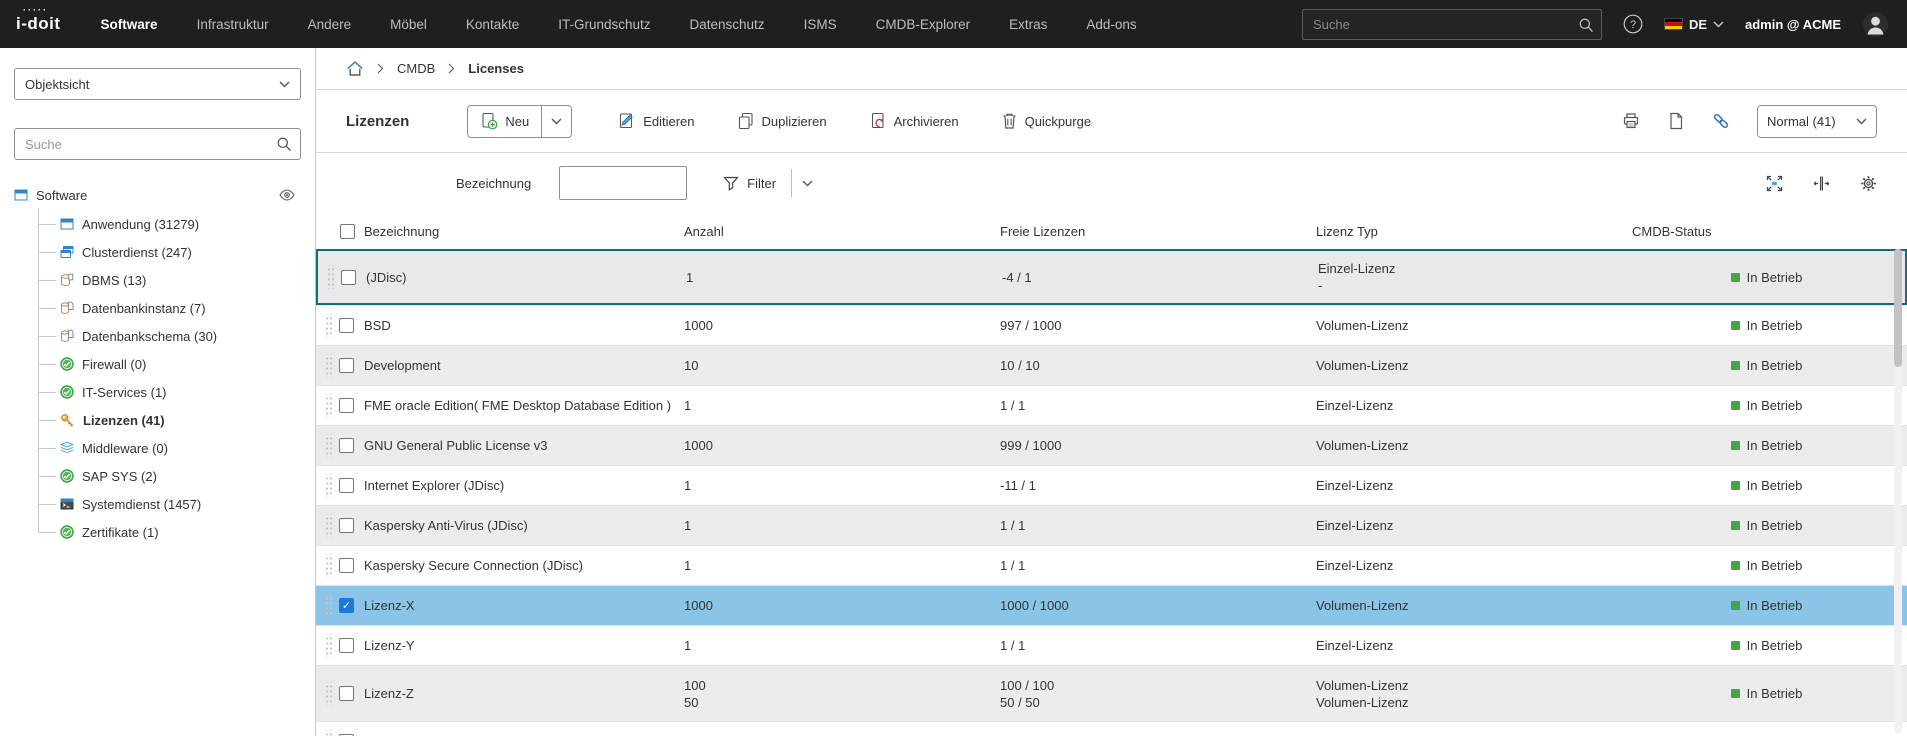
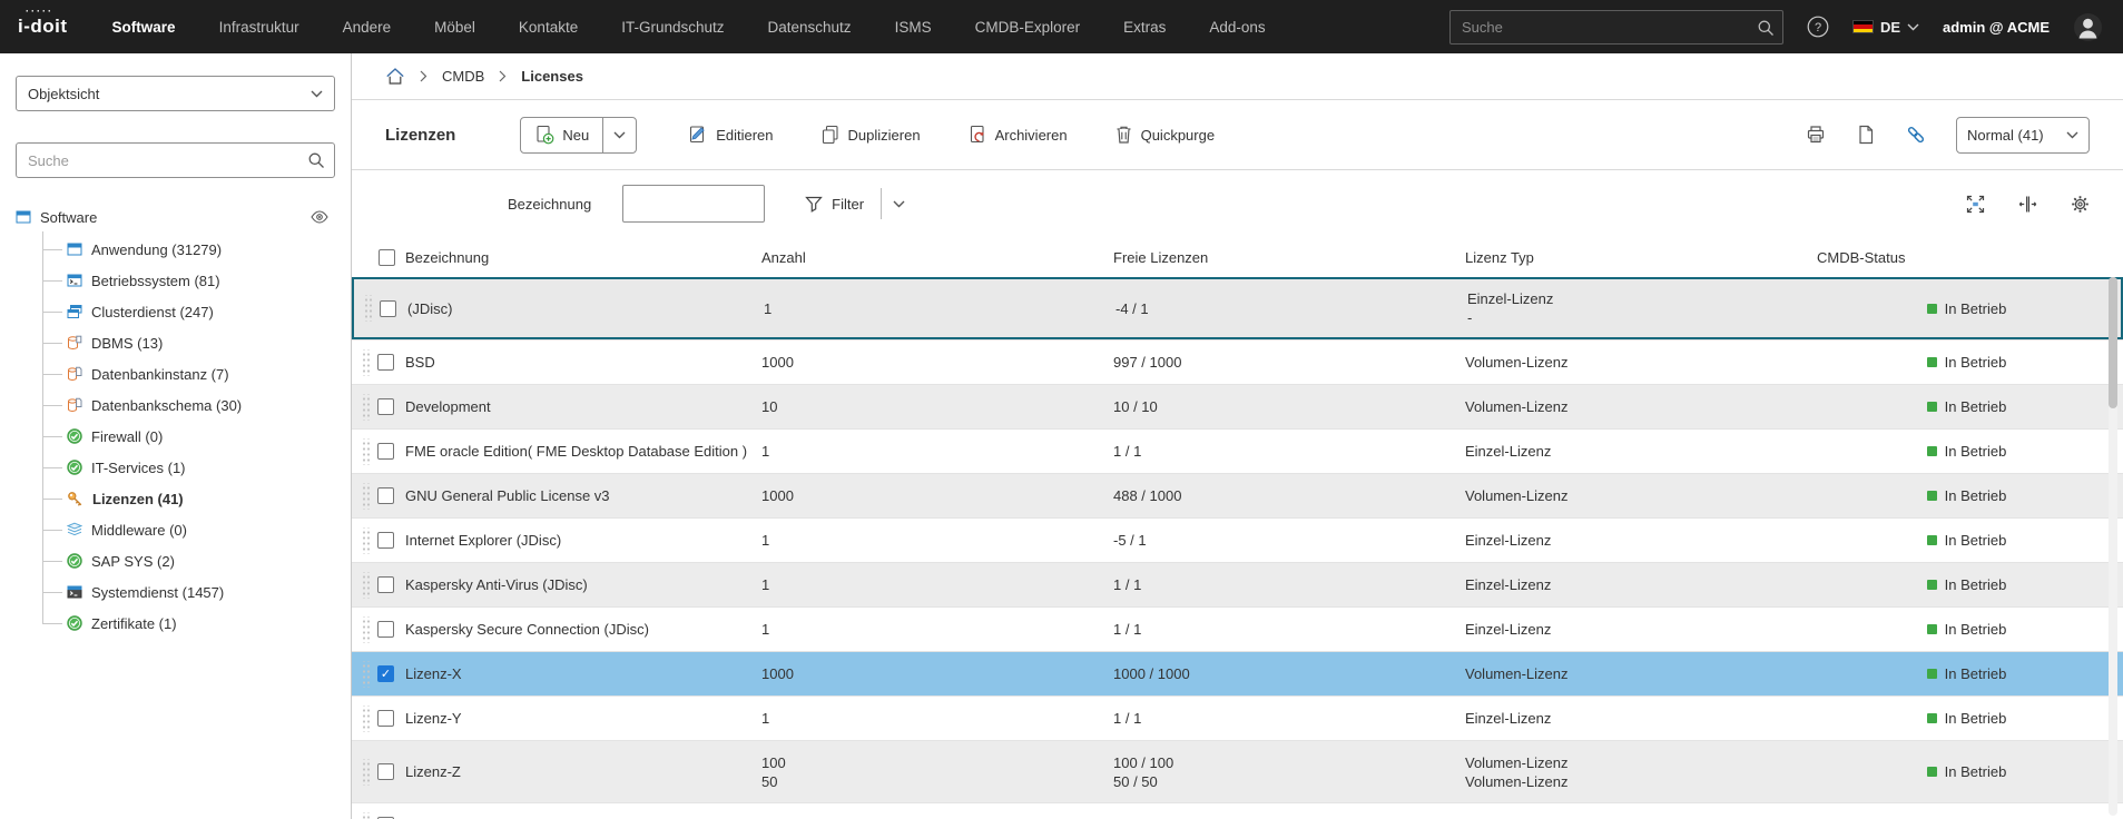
  i-doit
  Software
  Infrastruktur
  Andere
  Möbel
  Kontakte
  IT-Grundschutz
  Datenschutz
  ISMS
  CMDB-Explorer
  Extras
  Add-ons
  Suche
  ?
  DE
  admin @ ACME
  Objektsicht
  Suche
  Software
  Anwendung (31279)
+ Betriebssystem (81)
  Clusterdienst (247)
  DBMS (13)
  Datenbankinstanz (7)
  Datenbankschema (30)
  Firewall (0)
  IT-Services (1)
  Lizenzen (41)
  Middleware (0)
  SAP SYS (2)
  Systemdienst (1457)
  Zertifikate (1)
  CMDB
  Licenses
  Lizenzen
  Neu
  Editieren
  Duplizieren
  Archivieren
  Quickpurge
  Normal (41)
  Bezeichnung
  Filter
  Bezeichnung
  Anzahl
  Freie Lizenzen
  Lizenz Typ
  CMDB-Status
  (JDisc)
  1
  -4 / 1
  Einzel-Lizenz
  -
  In Betrieb
  BSD
  1000
  997 / 1000
  Volumen-Lizenz
  In Betrieb
  Development
  10
  10 / 10
  Volumen-Lizenz
  In Betrieb
  FME oracle Edition( FME Desktop Database Edition )
  1
  1 / 1
  Einzel-Lizenz
  In Betrieb
  GNU General Public License v3
  1000
- 999 / 1000
+ 488 / 1000
  Volumen-Lizenz
  In Betrieb
  Internet Explorer (JDisc)
  1
- -11 / 1
+ -5 / 1
  Einzel-Lizenz
  In Betrieb
  Kaspersky Anti-Virus (JDisc)
  1
  1 / 1
  Einzel-Lizenz
  In Betrieb
  Kaspersky Secure Connection (JDisc)
  1
  1 / 1
  Einzel-Lizenz
  In Betrieb
  ✓
  Lizenz-X
  1000
  1000 / 1000
  Volumen-Lizenz
  In Betrieb
  Lizenz-Y
  1
  1 / 1
  Einzel-Lizenz
  In Betrieb
  Lizenz-Z
  100
  50
  100 / 100
  50 / 50
  Volumen-Lizenz
  Volumen-Lizenz
  In Betrieb
